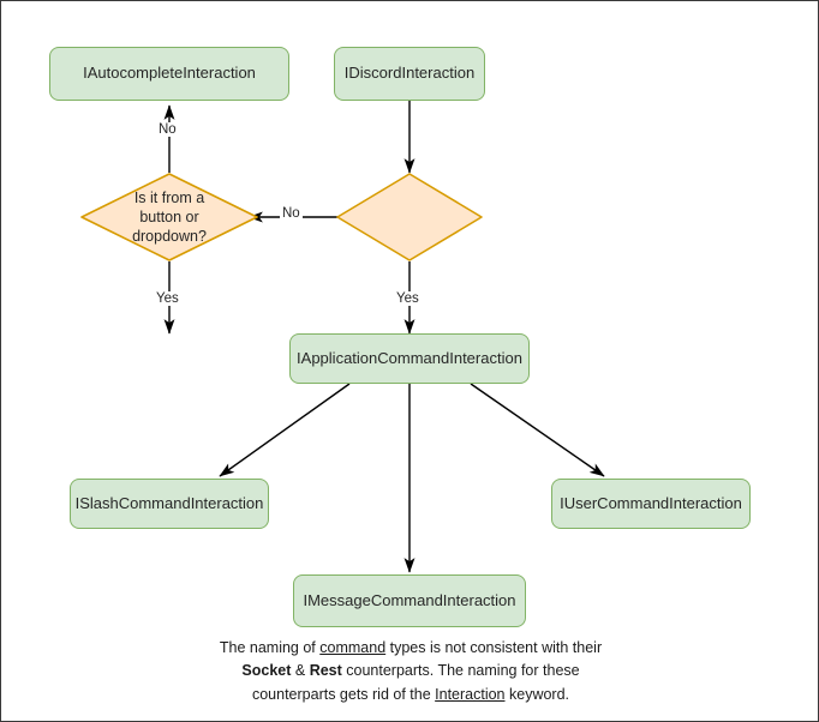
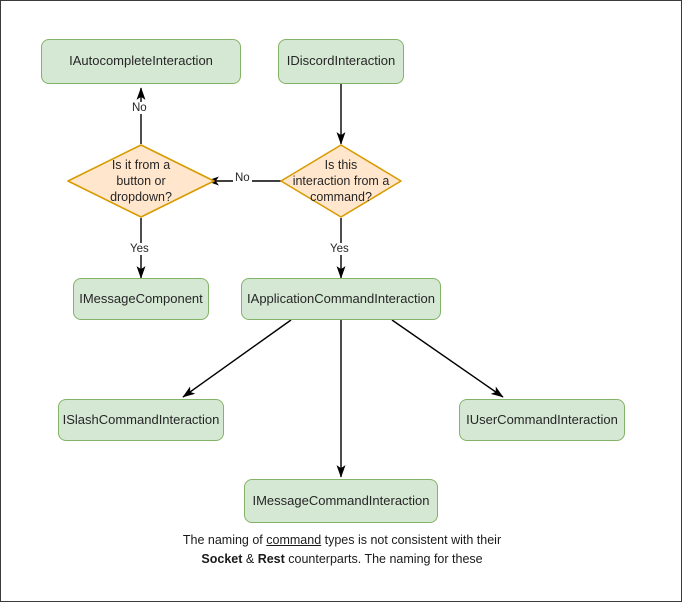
  IAutocompleteInteraction
  IDiscordInteraction
  Is it from a
  button or
  dropdown?
+ Is this
+ interaction from a
+ command?
+ IMessageComponent
  IApplicationCommandInteraction
  ISlashCommandInteraction
  IMessageCommandInteraction
  IUserCommandInteraction
  No
  No
  Yes
  Yes
  The naming of command types is not consistent with their
  Socket & Rest counterparts. The naming for these
- counterparts gets rid of the Interaction keyword.
